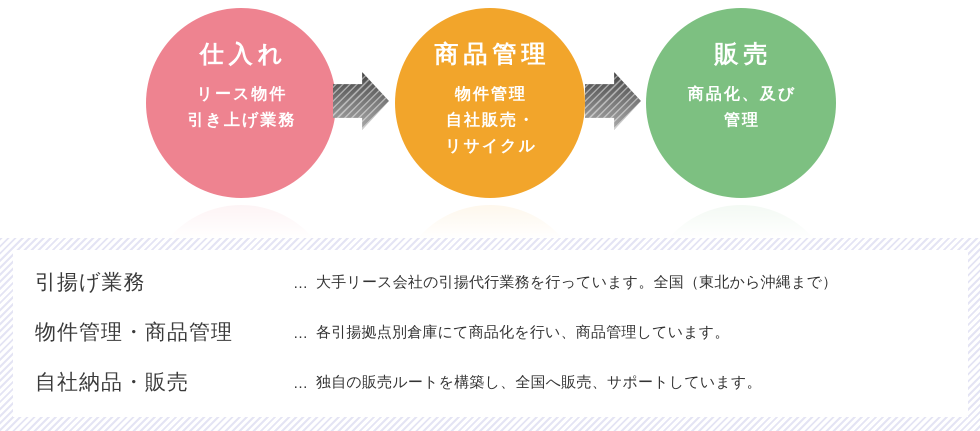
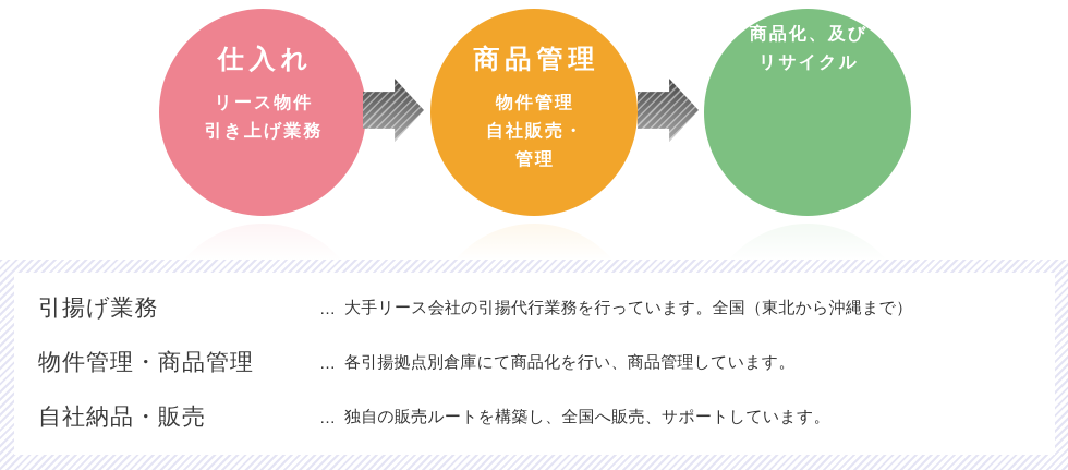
  仕入れ
  リース物件
  引き上げ業務
  商品管理
  物件管理
  自社販売・
- リサイクル
+ 管理
- 販売
  商品化、及び
- 管理
+ リサイクル
  引揚げ業務
  …
  大手リース会社の引揚代行業務を行っています。全国（東北から沖縄まで）
  物件管理・商品管理
  …
  各引揚拠点別倉庫にて商品化を行い、商品管理しています。
  自社納品・販売
  …
  独自の販売ルートを構築し、全国へ販売、サポートしています。
